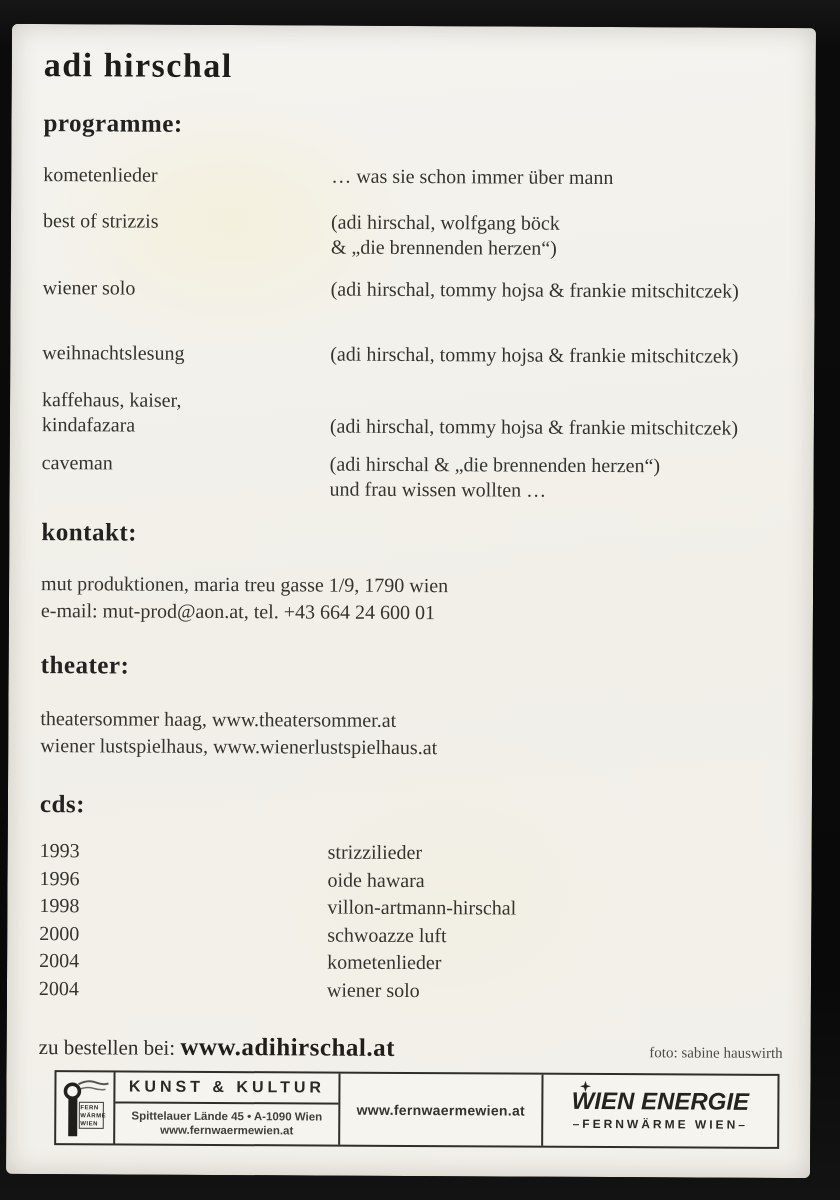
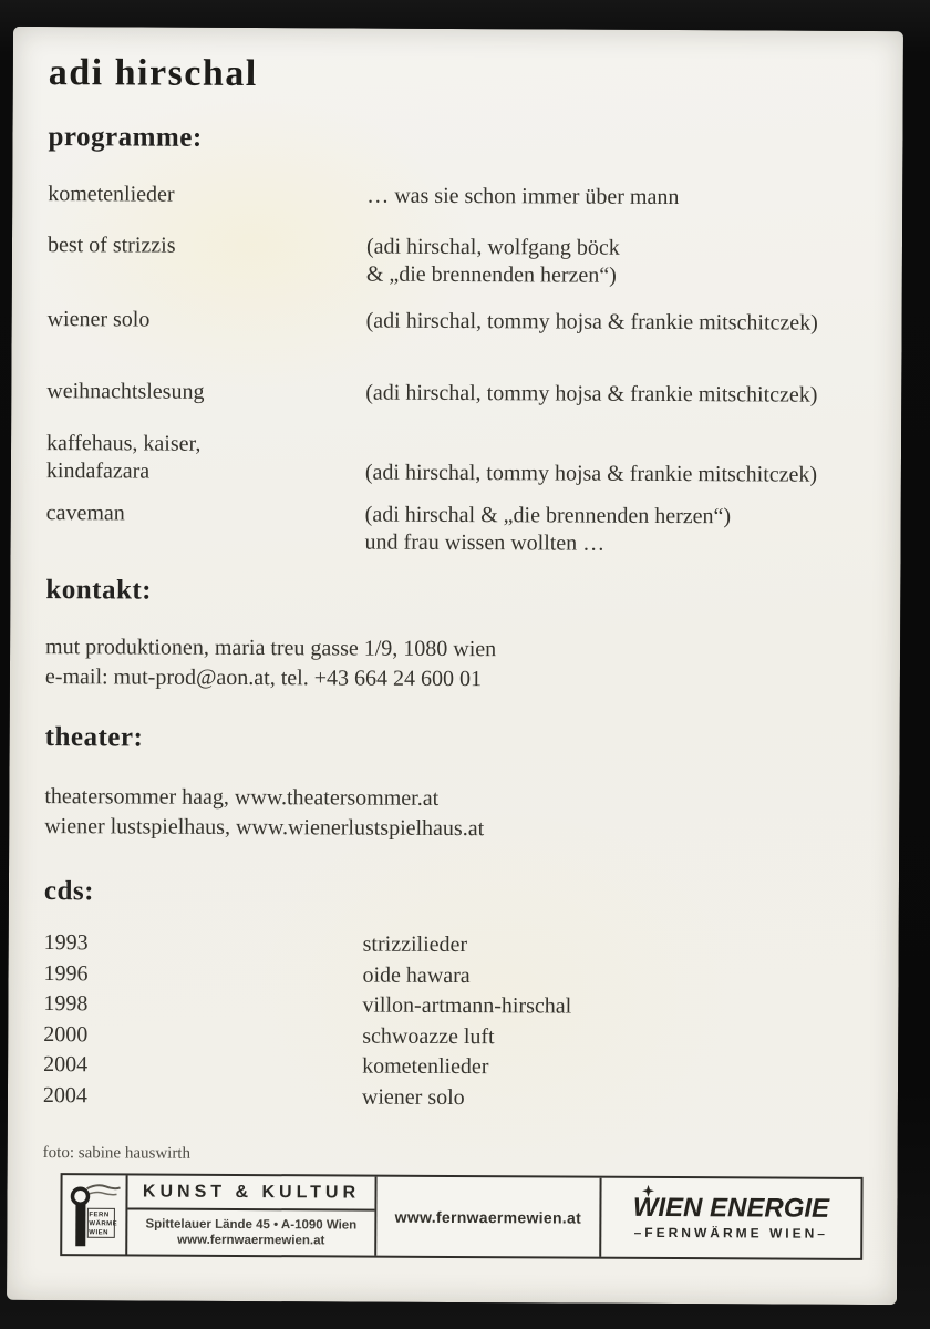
  adi hirschal
  programme:
  kometenlieder
  … was sie schon immer über mann
  best of strizzis
  (adi hirschal, wolfgang böck
  & „die brennenden herzen“)
  wiener solo
  (adi hirschal, tommy hojsa & frankie mitschitczek)
  weihnachtslesung
  (adi hirschal, tommy hojsa & frankie mitschitczek)
  kaffehaus, kaiser,
  kindafazara
  (adi hirschal, tommy hojsa & frankie mitschitczek)
  caveman
  (adi hirschal & „die brennenden herzen“)
  und frau wissen wollten …
  kontakt:
- mut produktionen, maria treu gasse 1/9, 1790 wien
+ mut produktionen, maria treu gasse 1/9, 1080 wien
  e-mail: mut-prod@aon.at, tel. +43 664 24 600 01
  theater:
  theatersommer haag, www.theatersommer.at
  wiener lustspielhaus, www.wienerlustspielhaus.at
  cds:
  1993
  strizzilieder
  1996
  oide hawara
  1998
  villon-artmann-hirschal
  2000
  schwoazze luft
  2004
  kometenlieder
  2004
  wiener solo
- zu bestellen bei: www.adihirschal.at
  foto: sabine hauswirth
  KUNST & KULTUR
  Spittelauer Lände 45 • A-1090 Wien
  www.fernwaermewien.at
  www.fernwaermewien.at
  WIEN ENERGIE
  –FERNWÄRME WIEN–
